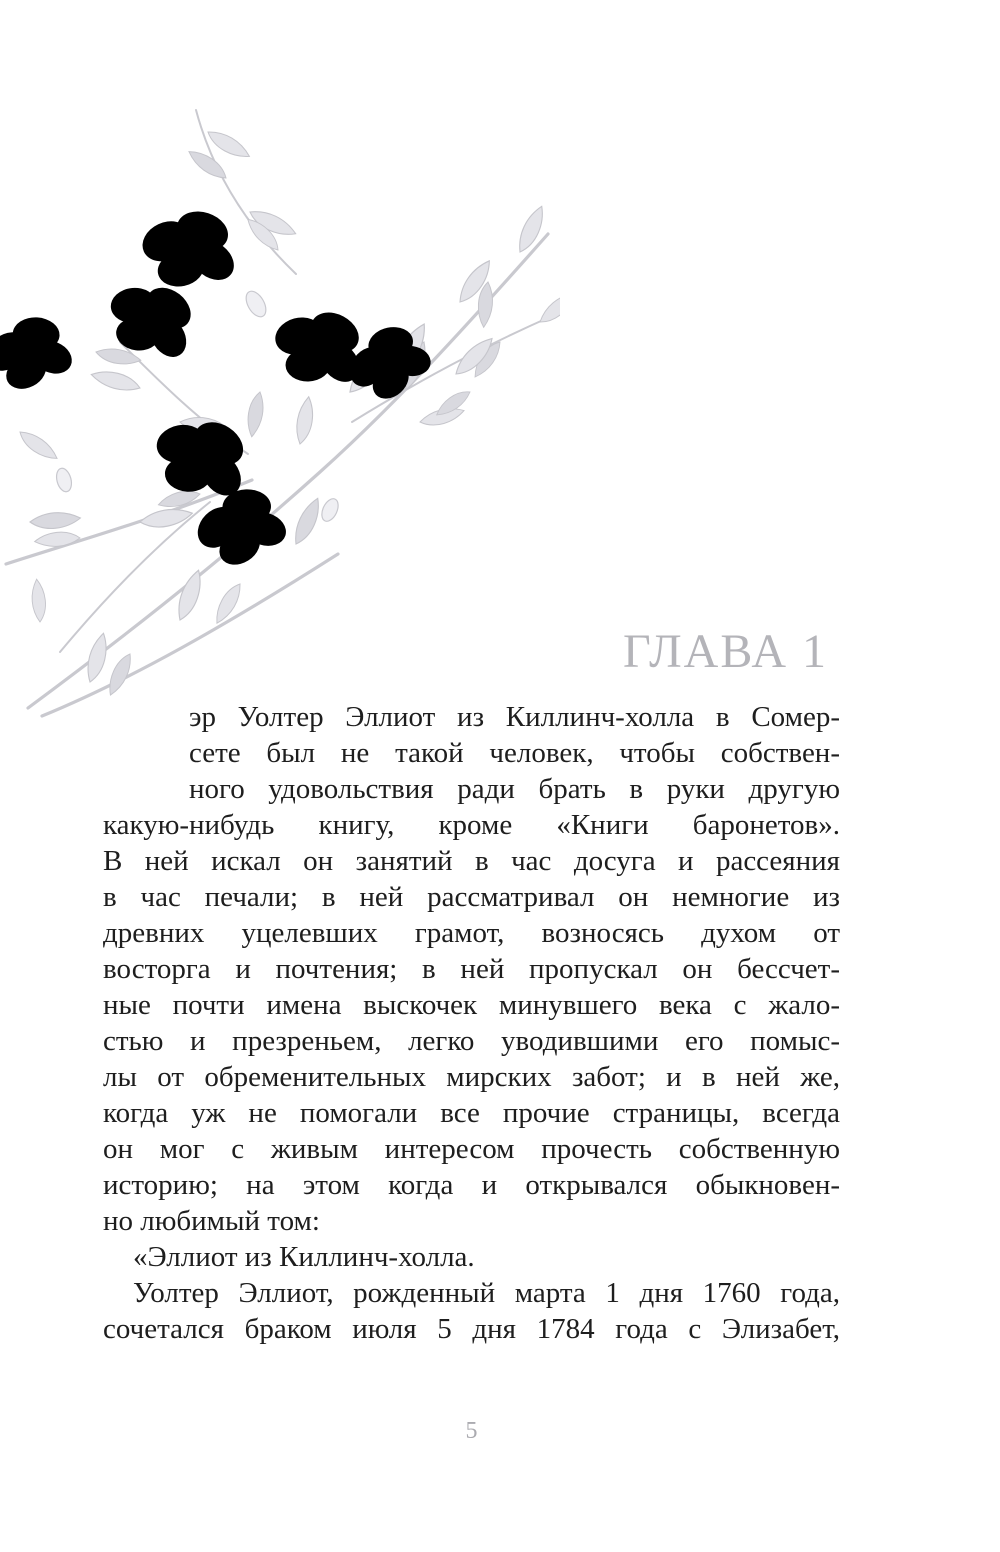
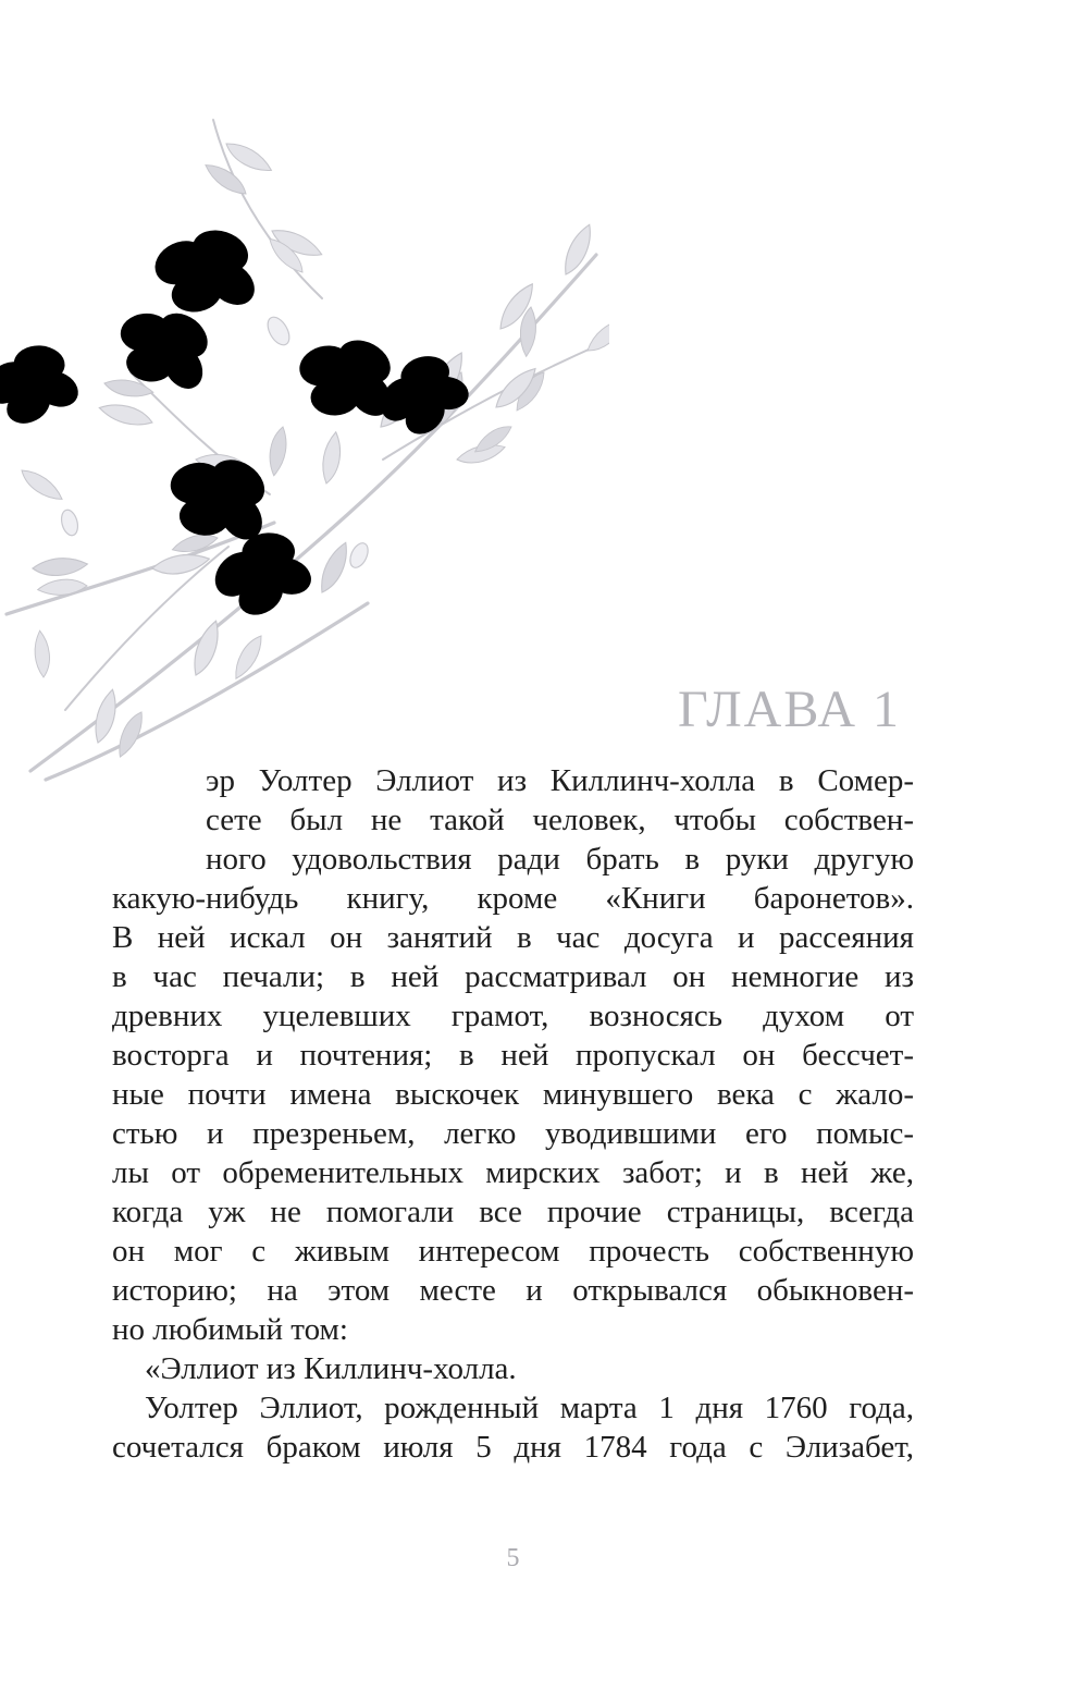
  ГЛАВА 1
  эр Уолтер Эллиот из Киллинч-холла в Сомер-
  сете был не такой человек, чтобы собствен-
  ного удовольствия ради брать в руки другую
  какую-нибудь книгу, кроме «Книги баронетов».
  В ней искал он занятий в час досуга и рассеяния
  в час печали; в ней рассматривал он немногие из
  древних уцелевших грамот, возносясь духом от
  восторга и почтения; в ней пропускал он бессчет-
  ные почти имена выскочек минувшего века с жало-
  стью и презреньем, легко уводившими его помыс-
  лы от обременительных мирских забот; и в ней же,
  когда уж не помогали все прочие страницы, всегда
  он мог с живым интересом прочесть собственную
- историю; на этом когда и открывался обыкновен-
+ историю; на этом месте и открывался обыкновен-
  но любимый том:
  «Эллиот из Киллинч-холла.
  Уолтер Эллиот, рожденный марта 1 дня 1760 года,
  сочетался браком июля 5 дня 1784 года с Элизабет,
  5
